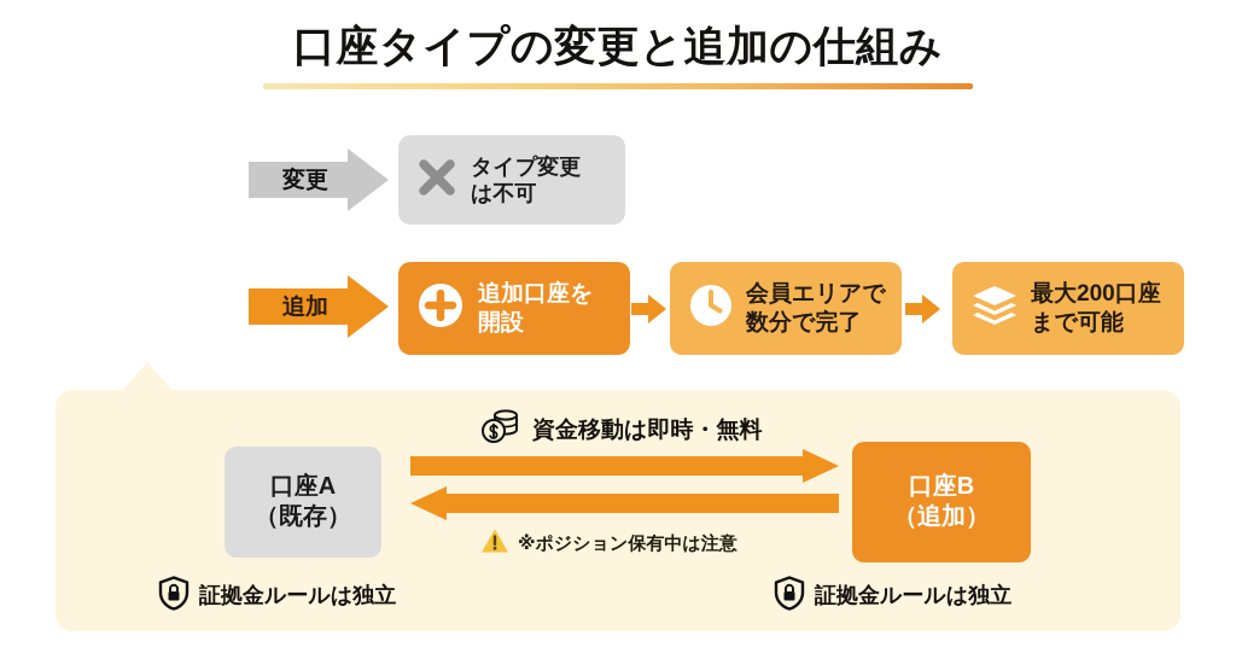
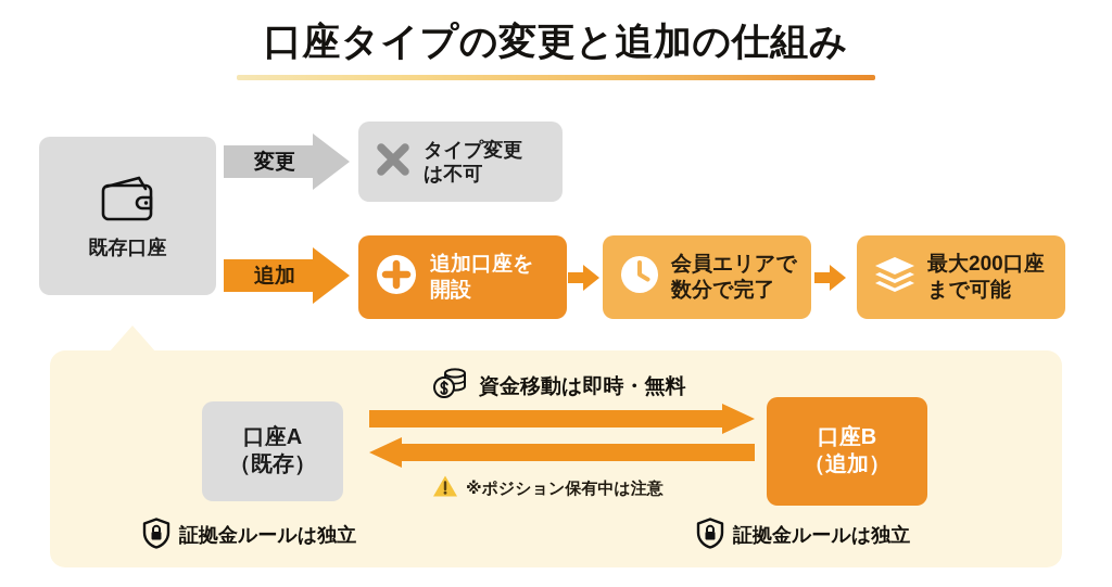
  口座タイプの変更と追加の仕組み
+ 既存口座
  変更
  タイプ変更
  は不可
  追加
  追加口座を
  開設
  会員エリアで
  数分で完了
  最大200口座
  まで可能
  資金移動は即時・無料
  口座A
  （既存）
  口座B
  （追加）
  ※ポジション保有中は注意
  証拠金ルールは独立
  証拠金ルールは独立
